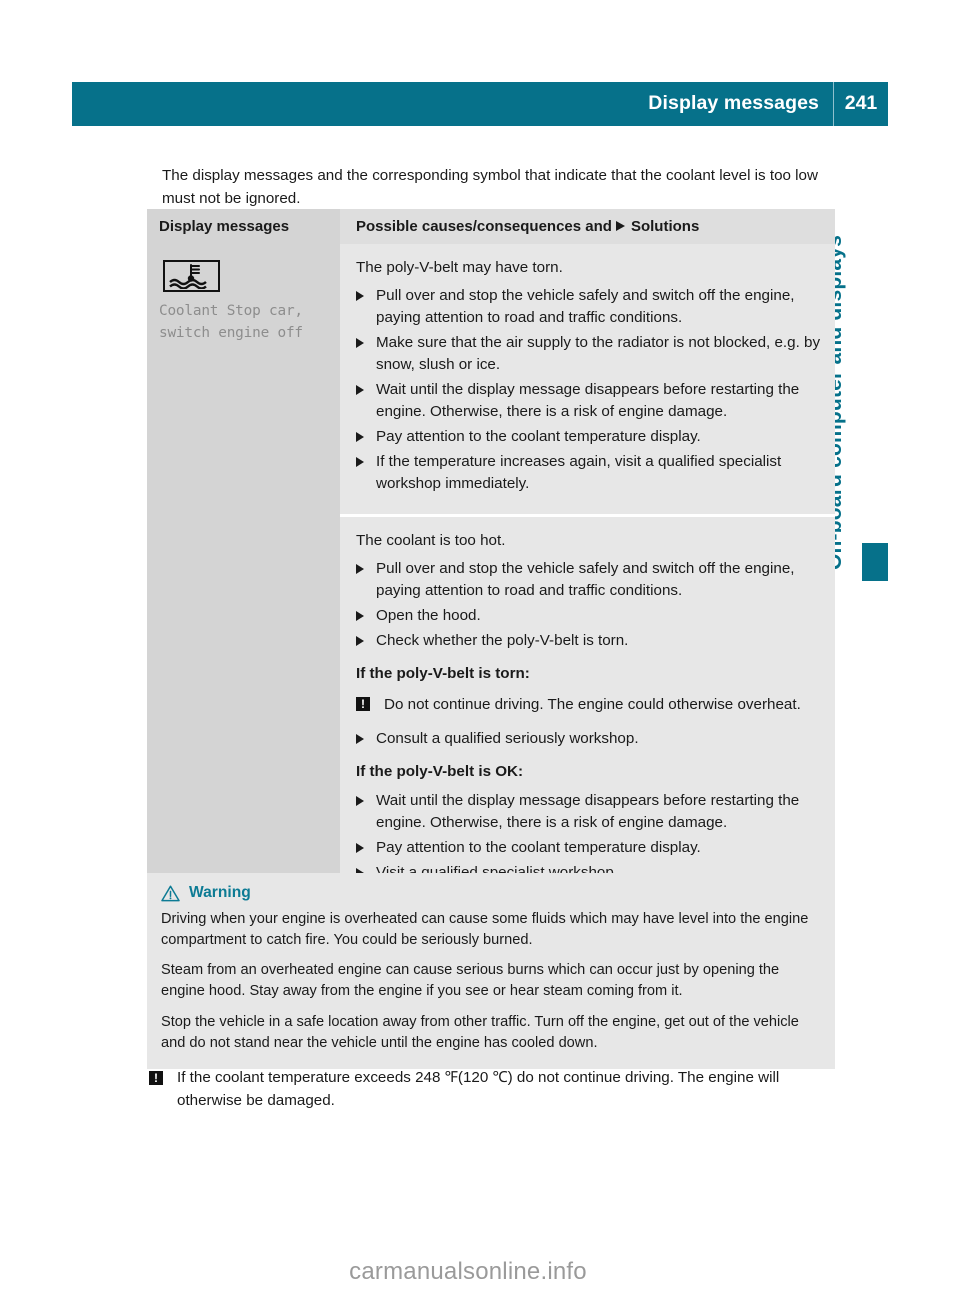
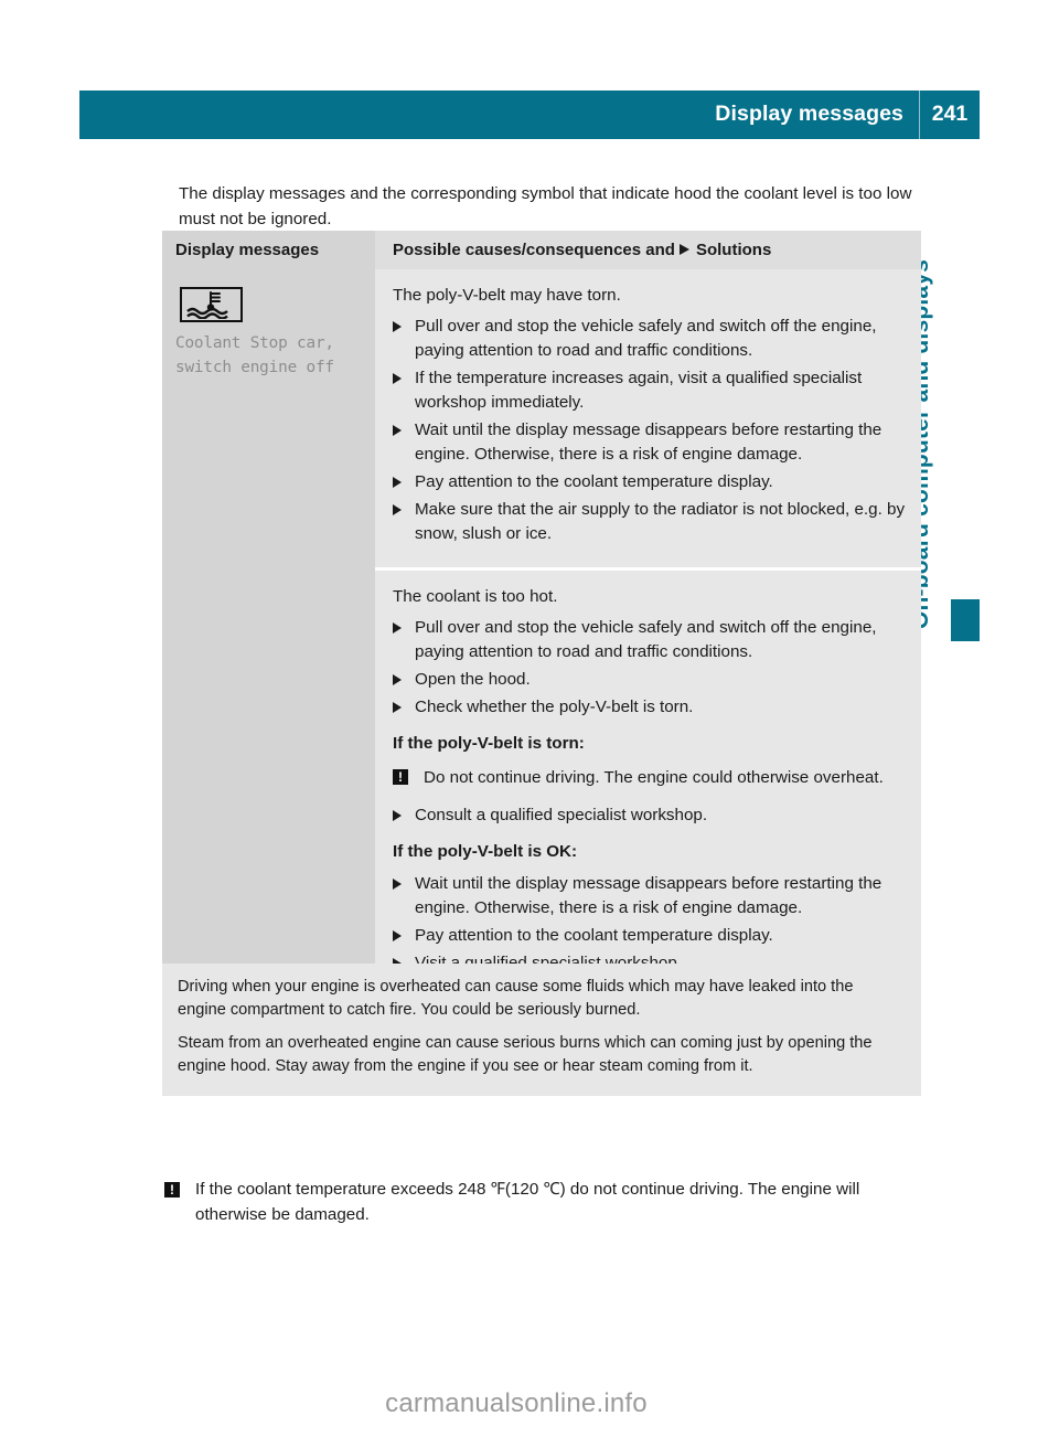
  Display messages
  241
- The display messages and the corresponding symbol that indicate that the coolant level is too low must not be ignored.
+ The display messages and the corresponding symbol that indicate hood the coolant level is too low must not be ignored.
  Display messages
  Possible causes/consequences and
  Solutions
  Coolant Stop car,
  switch engine off
  The poly-V-belt may have torn.
  Pull over and stop the vehicle safely and switch off the engine, paying attention to road and traffic conditions.
- Make sure that the air supply to the radiator is not blocked, e.g. by snow, slush or ice.
+ If the temperature increases again, visit a qualified specialist workshop immediately.
  Wait until the display message disappears before restarting the engine. Otherwise, there is a risk of engine damage.
  Pay attention to the coolant temperature display.
- If the temperature increases again, visit a qualified specialist workshop immediately.
+ Make sure that the air supply to the radiator is not blocked, e.g. by snow, slush or ice.
  The coolant is too hot.
  Pull over and stop the vehicle safely and switch off the engine, paying attention to road and traffic conditions.
  Open the hood.
  Check whether the poly-V-belt is torn.
  If the poly-V-belt is torn:
  !
  Do not continue driving. The engine could otherwise overheat.
- Consult a qualified seriously workshop.
+ Consult a qualified specialist workshop.
  If the poly-V-belt is OK:
  Wait until the display message disappears before restarting the engine. Otherwise, there is a risk of engine damage.
  Pay attention to the coolant temperature display.
- Warning
- Driving when your engine is overheated can cause some fluids which may have level into the engine compartment to catch fire. You could be seriously burned.
+ Driving when your engine is overheated can cause some fluids which may have leaked into the engine compartment to catch fire. You could be seriously burned.
- Steam from an overheated engine can cause serious burns which can occur just by opening the engine hood. Stay away from the engine if you see or hear steam coming from it.
+ Steam from an overheated engine can cause serious burns which can coming just by opening the engine hood. Stay away from the engine if you see or hear steam coming from it.
- Stop the vehicle in a safe location away from other traffic. Turn off the engine, get out of the vehicle and do not stand near the vehicle until the engine has cooled down.
  !
  If the coolant temperature exceeds 248 ℉(120 ℃) do not continue driving. The engine will otherwise be damaged.
  carmanualsonline.info
